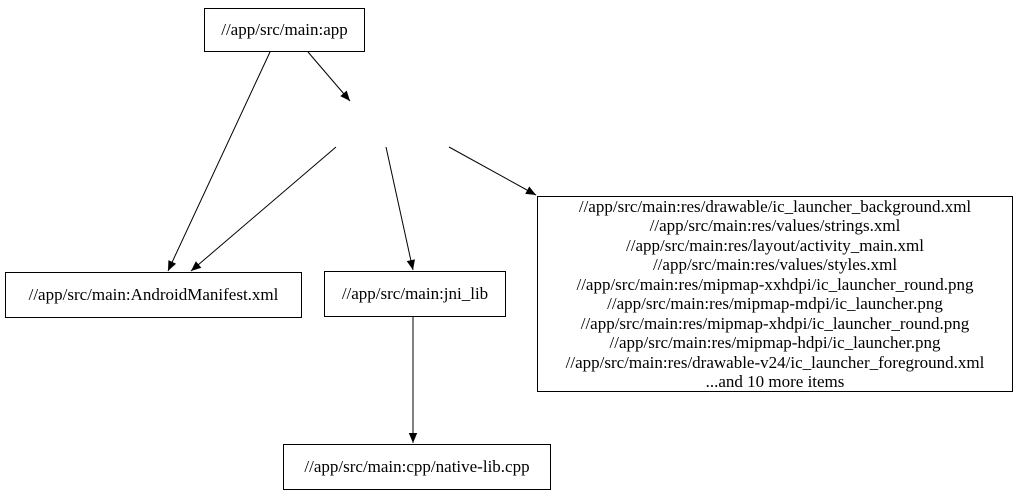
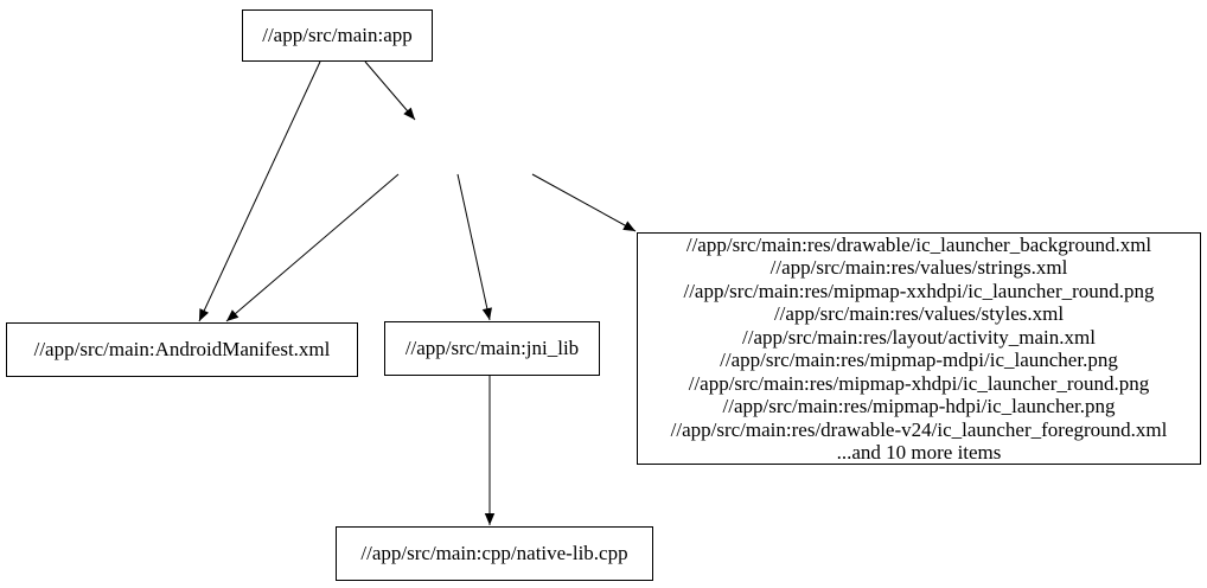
  //app/src/main:app
  //app/src/main:AndroidManifest.xml
  //app/src/main:jni_lib
  //app/src/main:res/drawable/ic_launcher_background.xml
  //app/src/main:res/values/strings.xml
- //app/src/main:res/layout/activity_main.xml
+ //app/src/main:res/mipmap-xxhdpi/ic_launcher_round.png
  //app/src/main:res/values/styles.xml
- //app/src/main:res/mipmap-xxhdpi/ic_launcher_round.png
+ //app/src/main:res/layout/activity_main.xml
  //app/src/main:res/mipmap-mdpi/ic_launcher.png
  //app/src/main:res/mipmap-xhdpi/ic_launcher_round.png
  //app/src/main:res/mipmap-hdpi/ic_launcher.png
  //app/src/main:res/drawable-v24/ic_launcher_foreground.xml
  ...and 10 more items
  //app/src/main:cpp/native-lib.cpp
